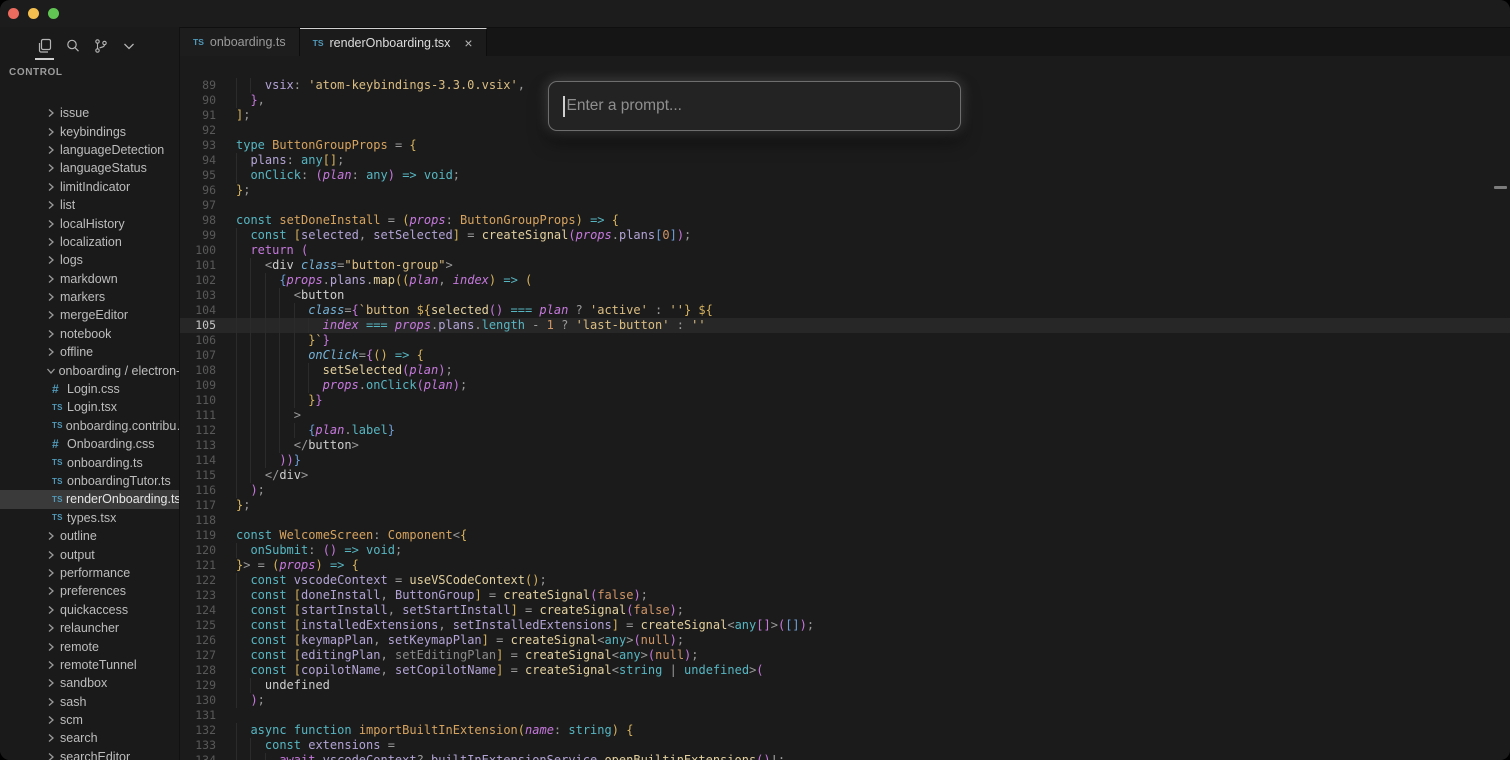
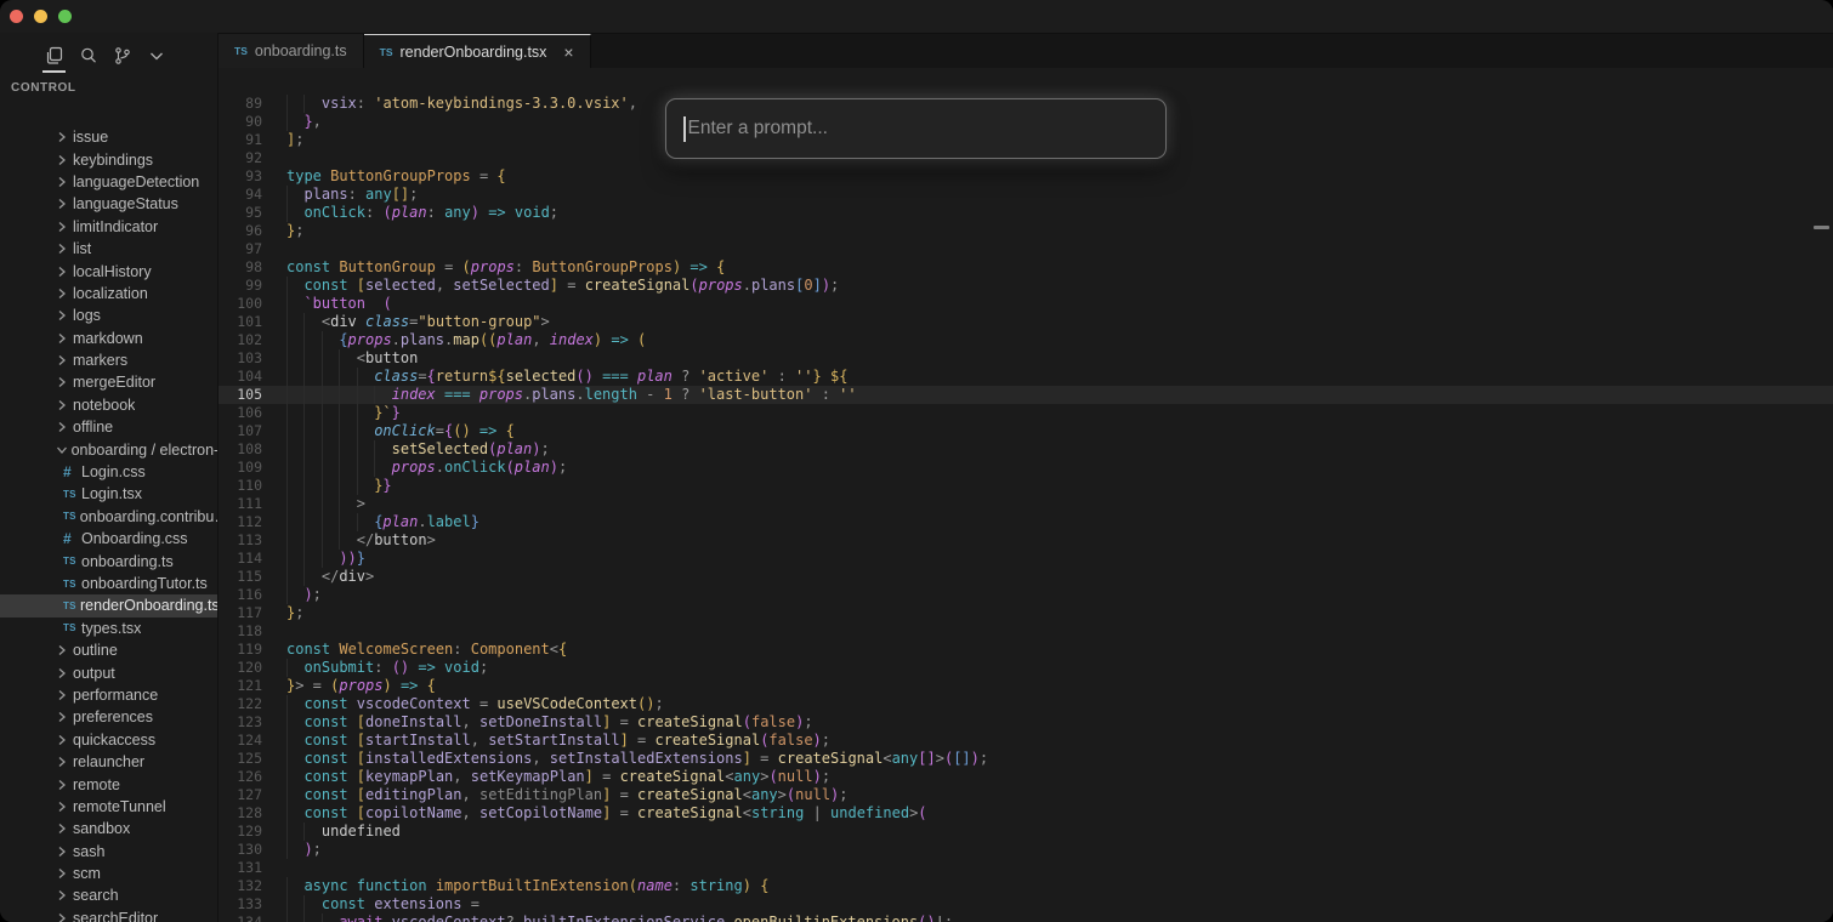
  CONTROL
  issue
  keybindings
  languageDetection
  languageStatus
  limitIndicator
  list
  localHistory
  localization
  logs
  markdown
  markers
  mergeEditor
  notebook
  offline
  onboarding / electron-
  #
  Login.css
  TS
  Login.tsx
  TS
  onboarding.contribu
  #
  Onboarding.css
  TS
  onboarding.ts
  TS
  onboardingTutor.ts
  TS
  renderOnboarding.ts
  TS
  types.tsx
  outline
  output
  performance
  preferences
  quickaccess
  relauncher
  remote
  remoteTunnel
  sandbox
  sash
  scm
  search
  searchEditor
  TS
  onboarding.ts
  TS
  renderOnboarding.tsx
  ×
  89
  vsix: 'atom-keybindings-3.3.0.vsix',
  90
  },
  91
  ];
  92
  93
  type ButtonGroupProps = {
  94
  plans: any[];
  95
  onClick: (plan: any) => void;
  96
  };
  97
  98
- const setDoneInstall = (props: ButtonGroupProps) => {
+ const ButtonGroup = (props: ButtonGroupProps) => {
  99
  const [selected, setSelected] = createSignal(props.plans[0]);
  100
- return (
+ `button (
  101
  <div class="button-group">
  102
  {props.plans.map((plan, index) => (
  103
  <button
  104
- class={`button ${selected() === plan ? 'active' : ''} ${
+ class={return${selected() === plan ? 'active' : ''} ${
  105
  index === props.plans.length - 1 ? 'last-button' : ''
  106
  }`}
  107
  onClick={() => {
  108
  setSelected(plan);
  109
  props.onClick(plan);
  110
  }}
  111
  >
  112
  {plan.label}
  113
  </button>
  114
  ))}
  115
  </div>
  116
  );
  117
  };
  118
  119
  const WelcomeScreen: Component<{
  120
  onSubmit: () => void;
  121
  }> = (props) => {
  122
  const vscodeContext = useVSCodeContext();
  123
- const [doneInstall, ButtonGroup] = createSignal(false);
+ const [doneInstall, setDoneInstall] = createSignal(false);
  124
  const [startInstall, setStartInstall] = createSignal(false);
  125
  const [installedExtensions, setInstalledExtensions] = createSignal<any[]>([]);
  126
  const [keymapPlan, setKeymapPlan] = createSignal<any>(null);
  127
  const [editingPlan, setEditingPlan] = createSignal<any>(null);
  128
  const [copilotName, setCopilotName] = createSignal<string | undefined>(
  129
  undefined
  130
  );
  131
  132
  async function importBuiltInExtension(name: string) {
  133
  const extensions =
  Enter a prompt...
